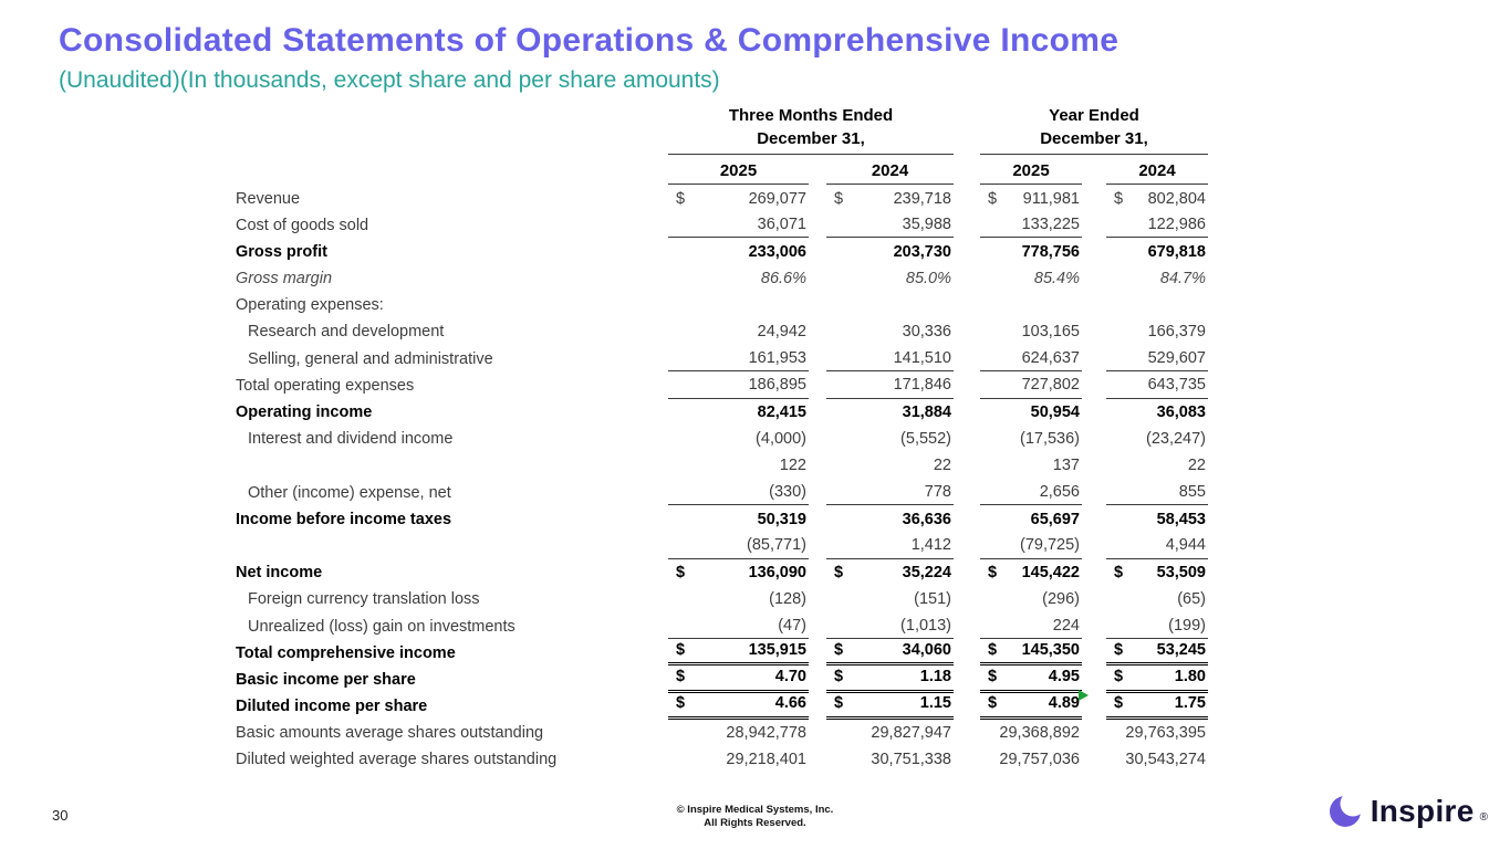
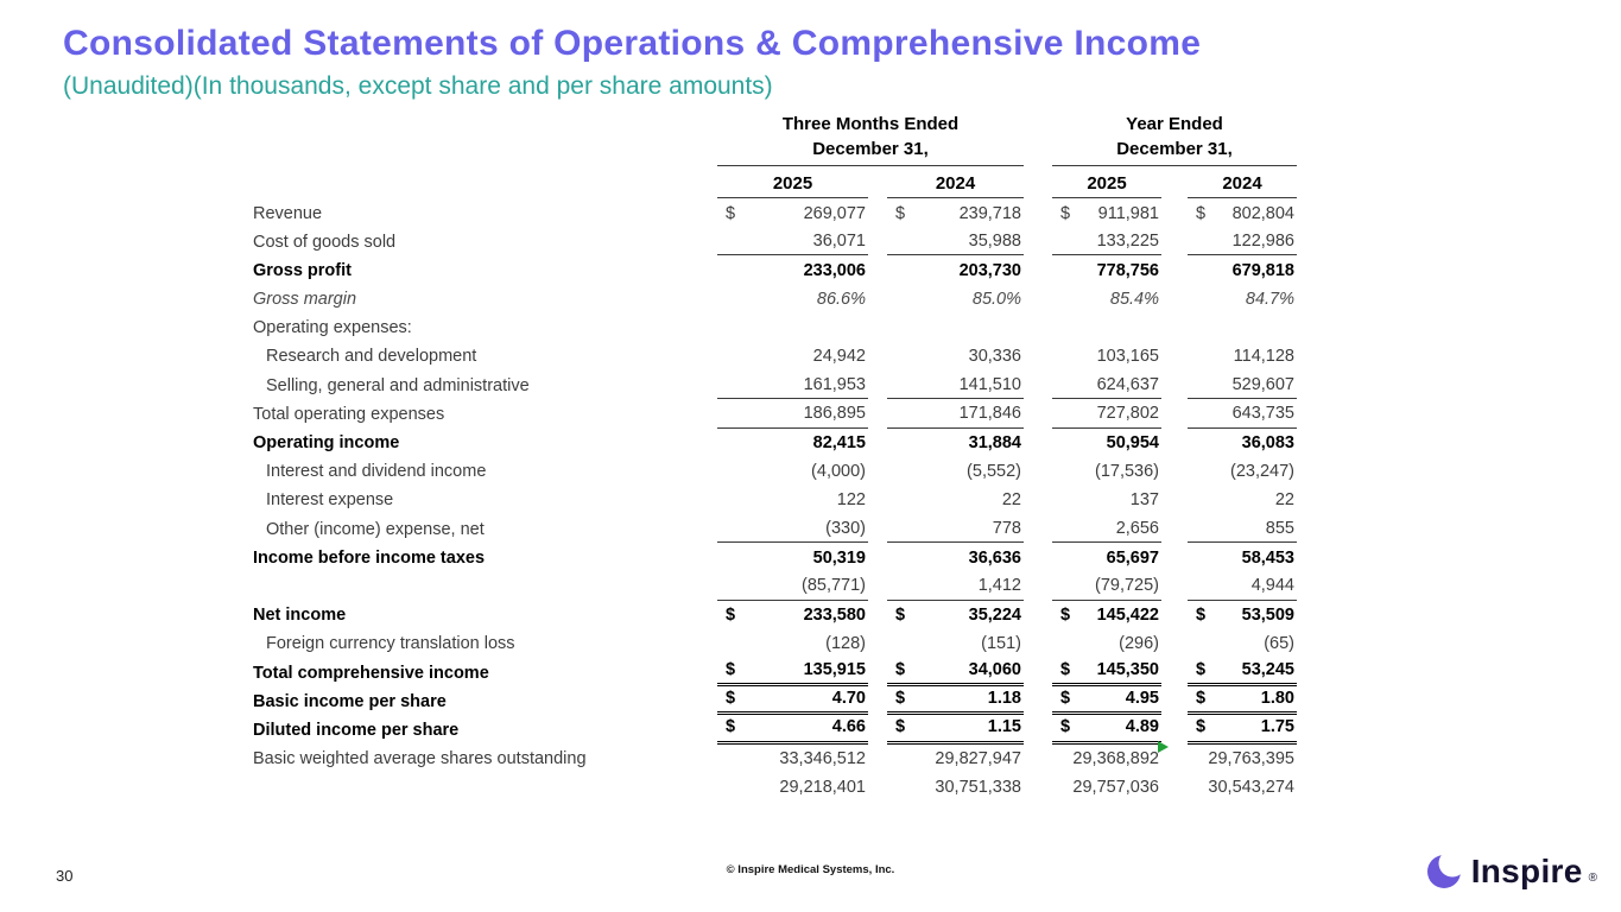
  Consolidated Statements of Operations & Comprehensive Income
  (Unaudited)(In thousands, except share and per share amounts)
  Three Months Ended
  December 31,
  Year Ended
  December 31,
  2025
  2024
  2025
  2024
  Revenue
  $
  269,077
  $
  239,718
  $
  911,981
  $
  802,804
  Cost of goods sold
  36,071
  35,988
  133,225
  122,986
  Gross profit
  233,006
  203,730
  778,756
  679,818
  Gross margin
  86.6%
  85.0%
  85.4%
  84.7%
  Operating expenses:
  Research and development
  24,942
  30,336
  103,165
- 166,379
+ 114,128
  Selling, general and administrative
  161,953
  141,510
  624,637
  529,607
  Total operating expenses
  186,895
  171,846
  727,802
  643,735
  Operating income
  82,415
  31,884
  50,954
  36,083
  Interest and dividend income
  (4,000)
  (5,552)
  (17,536)
  (23,247)
+ Interest expense
  122
  22
  137
  22
  Other (income) expense, net
  (330)
  778
  2,656
  855
  Income before income taxes
  50,319
  36,636
  65,697
  58,453
  (85,771)
  1,412
  (79,725)
  4,944
  Net income
  $
- 136,090
+ 233,580
  $
  35,224
  $
  145,422
  $
  53,509
  Foreign currency translation loss
  (128)
  (151)
  (296)
  (65)
- Unrealized (loss) gain on investments
- (47)
- (1,013)
- 224
- (199)
  Total comprehensive income
  $
  135,915
  $
  34,060
  $
  145,350
  $
  53,245
  Basic income per share
  $
  4.70
  $
  1.18
  $
  4.95
  $
  1.80
  Diluted income per share
  $
  4.66
  $
  1.15
  $
  4.89
  $
  1.75
- Basic amounts average shares outstanding
+ Basic weighted average shares outstanding
- 28,942,778
+ 33,346,512
  29,827,947
  29,368,892
  29,763,395
- Diluted weighted average shares outstanding
  29,218,401
  30,751,338
  29,757,036
  30,543,274
  30
  © Inspire Medical Systems, Inc.
- All Rights Reserved.
  Inspire
  ®
